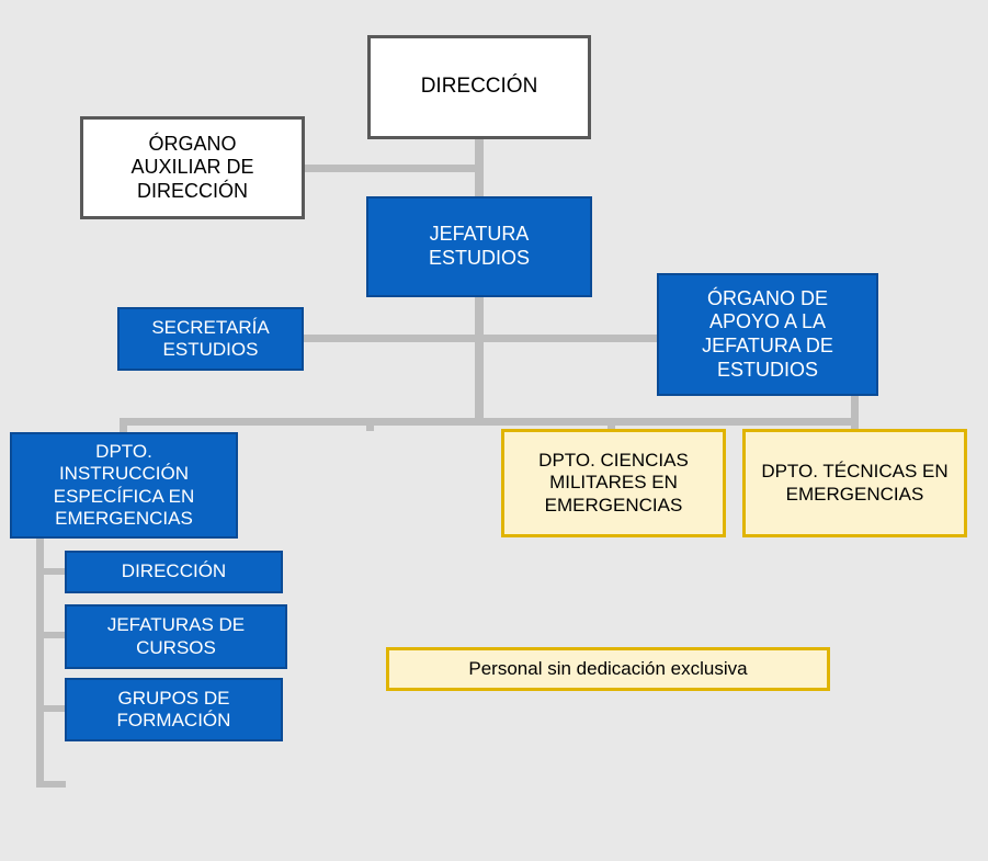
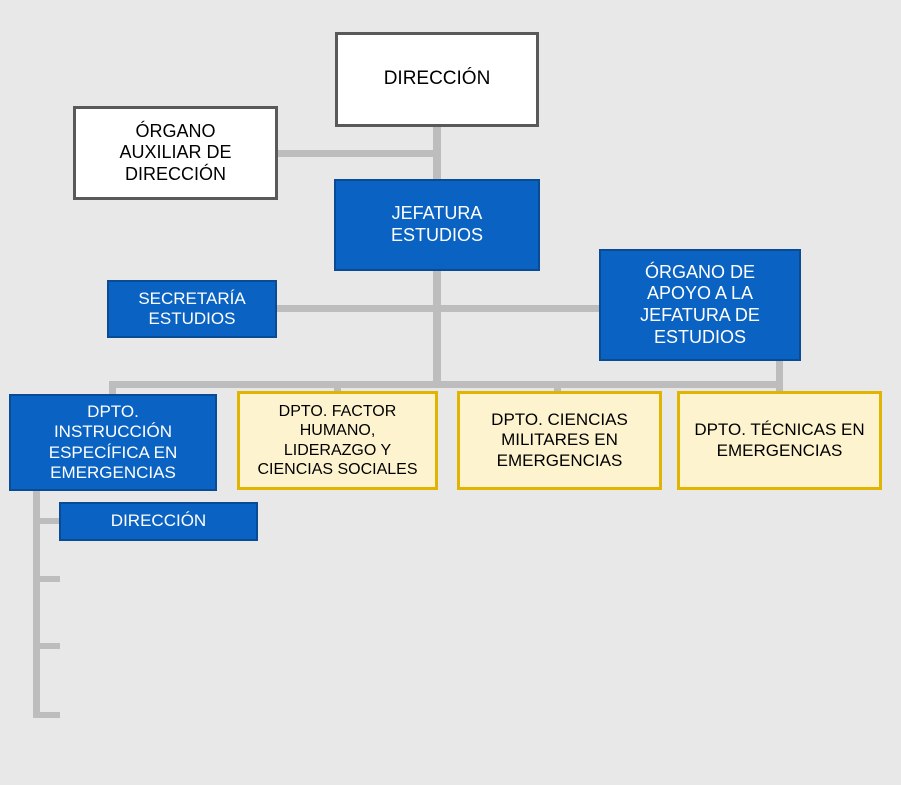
  DIRECCIÓN
  ÓRGANO
  AUXILIAR DE
  DIRECCIÓN
  JEFATURA
  ESTUDIOS
  SECRETARÍA
  ESTUDIOS
  ÓRGANO DE
  APOYO A LA
  JEFATURA DE
  ESTUDIOS
  DPTO.
  INSTRUCCIÓN
  ESPECÍFICA EN
  EMERGENCIAS
+ DPTO. FACTOR
+ HUMANO,
+ LIDERAZGO Y
+ CIENCIAS SOCIALES
  DPTO. CIENCIAS
  MILITARES EN
  EMERGENCIAS
  DPTO. TÉCNICAS EN
  EMERGENCIAS
  DIRECCIÓN
- JEFATURAS DE
- CURSOS
- GRUPOS DE
- FORMACIÓN
- Personal sin dedicación exclusiva
